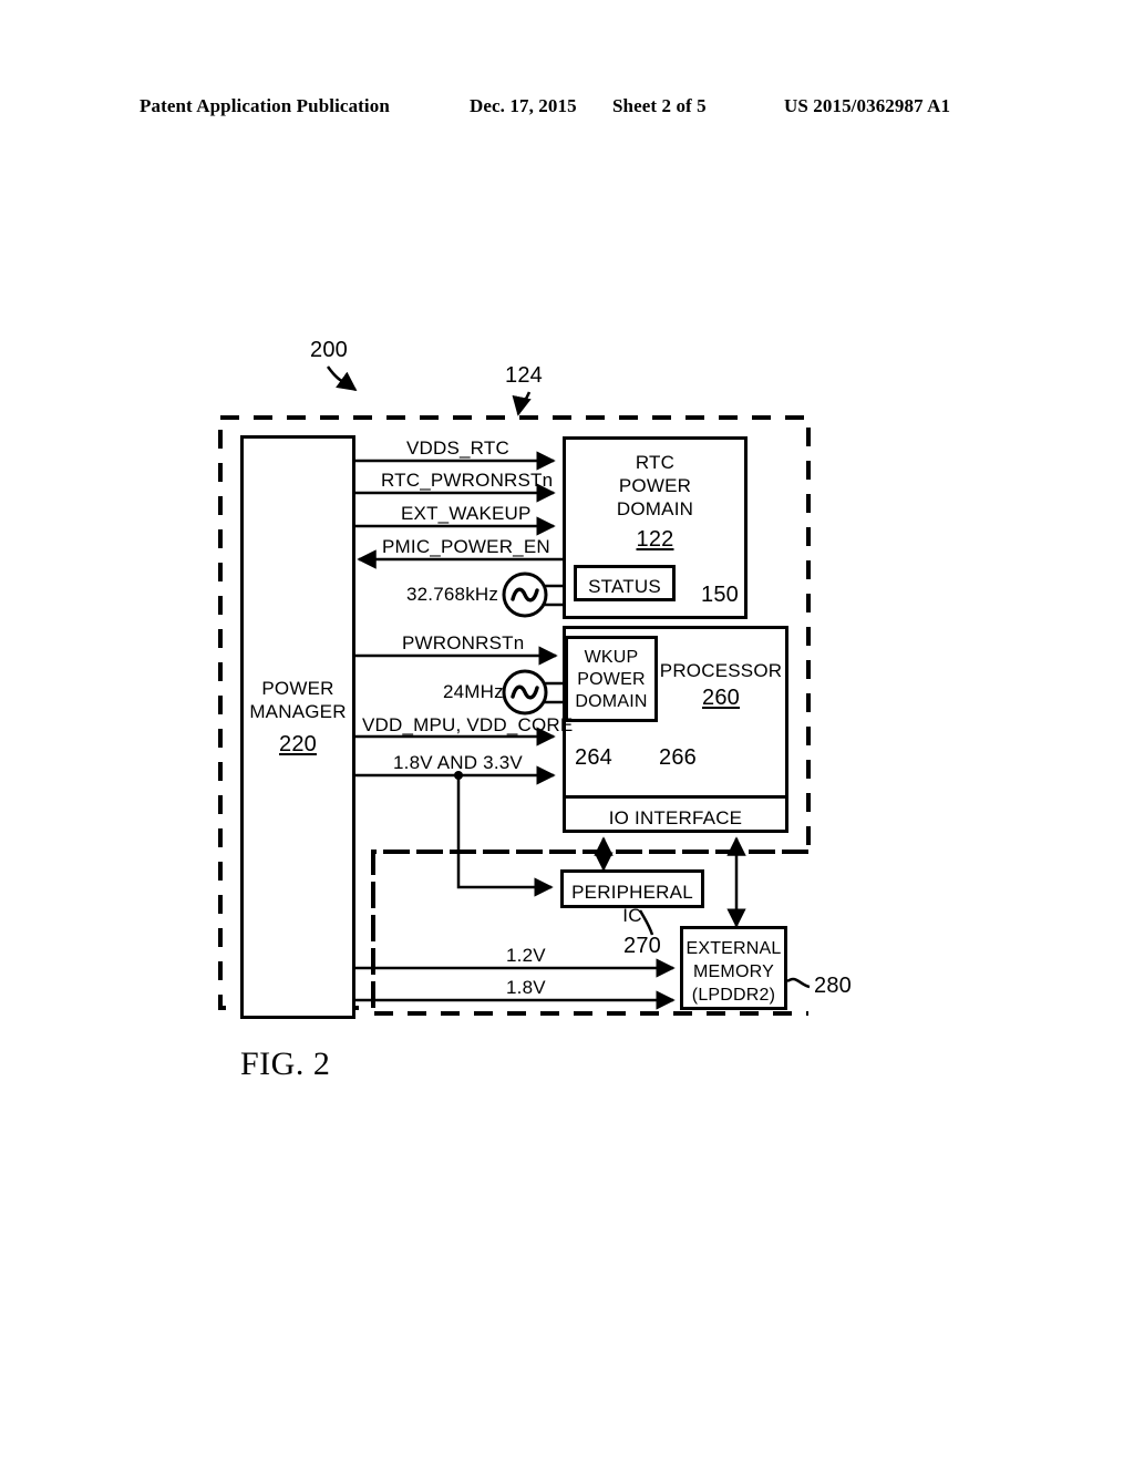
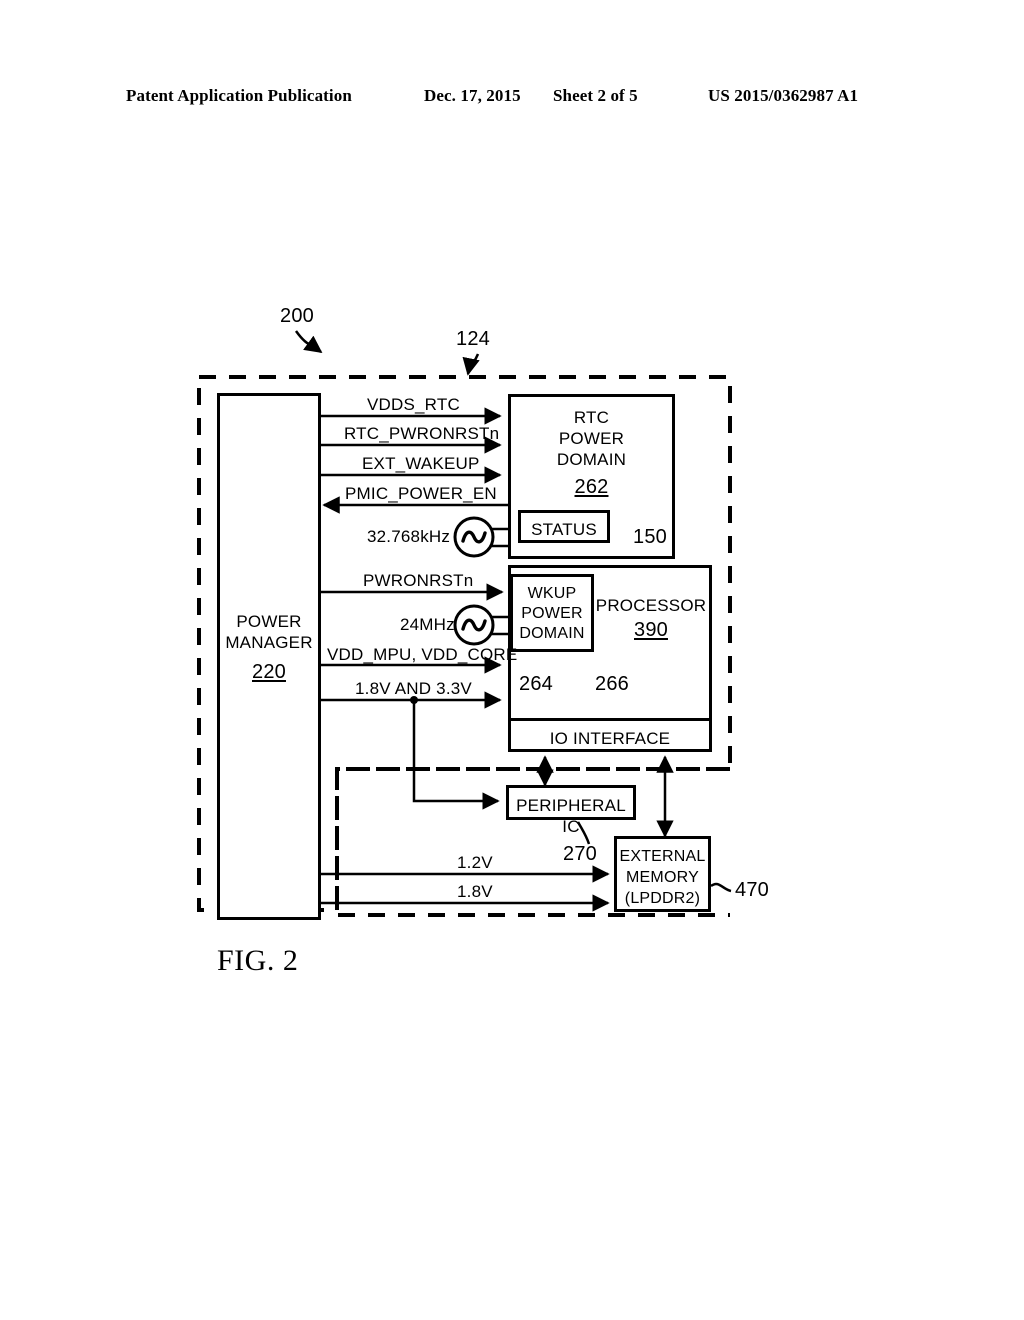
  Patent Application Publication
  Dec. 17, 2015
  Sheet 2 of 5
  US 2015/0362987 A1
  POWER
  MANAGER
  220
  PROCESSOR
- 260
+ 390
  RTC
  POWER
  DOMAIN
- 122
+ 262
  STATUS
  WKUP
  POWER
  DOMAIN
  IO INTERFACE
  PERIPHERAL IC
  EXTERNAL
  MEMORY
  (LPDDR2)
  VDDS_RTC
  RTC_PWRONRSTn
  EXT_WAKEUP
  PMIC_POWER_EN
  32.768kHz
  PWRONRSTn
  24MHz
  VDD_MPU, VDD_CORE
  1.8V AND 3.3V
  1.2V
  1.8V
  200
  124
  150
  264
  266
  270
- 280
+ 470
  FIG. 2
